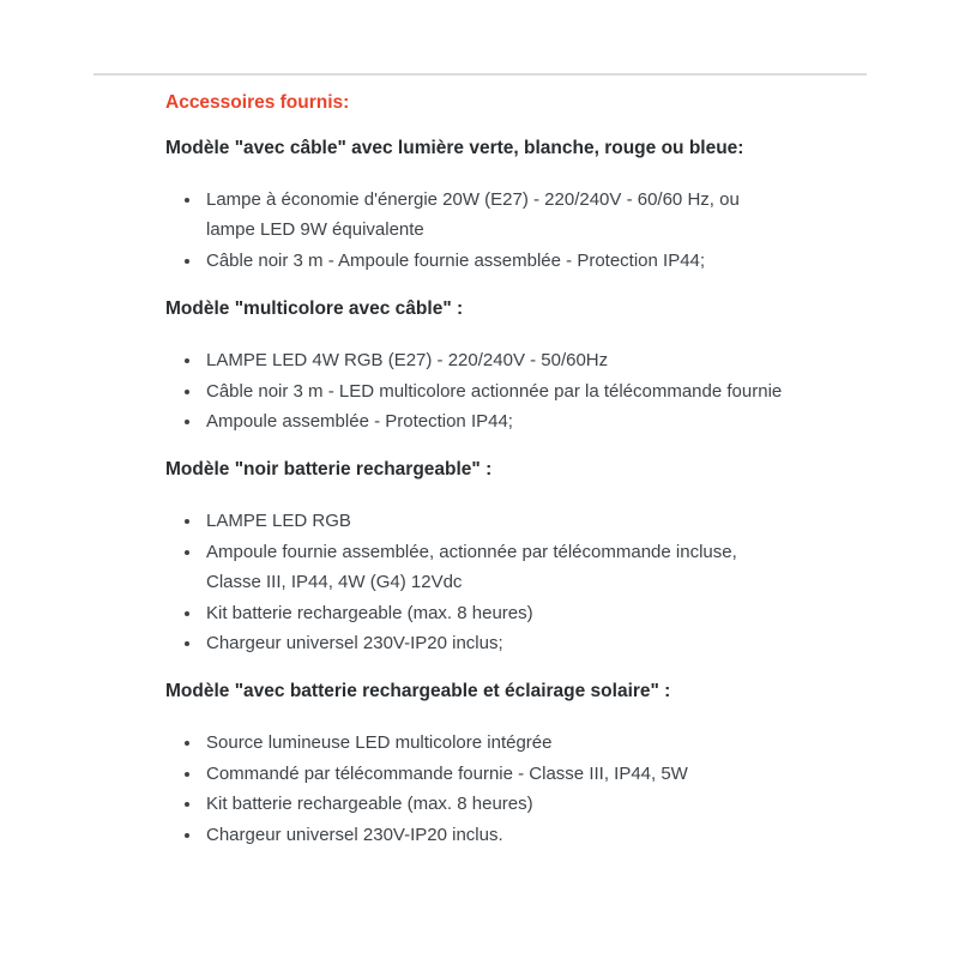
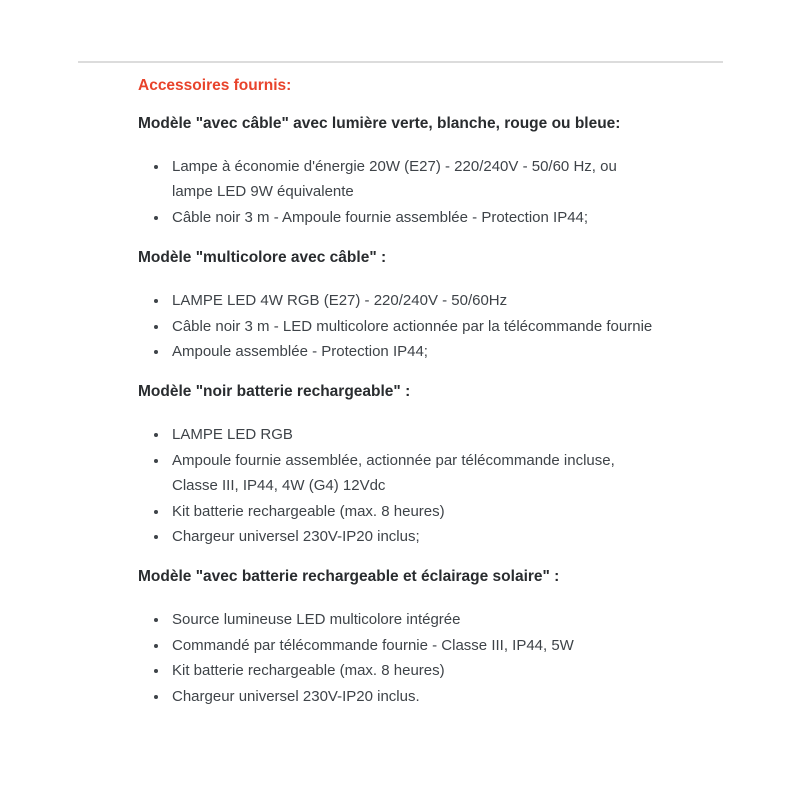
  Accessoires fournis:
  Modèle "avec câble" avec lumière verte, blanche, rouge ou bleue:
- Lampe à économie d'énergie 20W (E27) - 220/240V - 60/60 Hz, ou lampe LED 9W équivalente
+ Lampe à économie d'énergie 20W (E27) - 220/240V - 50/60 Hz, ou lampe LED 9W équivalente
  Câble noir 3 m - Ampoule fournie assemblée - Protection IP44;
  Modèle "multicolore avec câble" :
  LAMPE LED 4W RGB (E27) - 220/240V - 50/60Hz
  Câble noir 3 m - LED multicolore actionnée par la télécommande fournie
  Ampoule assemblée - Protection IP44;
  Modèle "noir batterie rechargeable" :
  LAMPE LED RGB
  Ampoule fournie assemblée, actionnée par télécommande incluse, Classe III, IP44, 4W (G4) 12Vdc
  Kit batterie rechargeable (max. 8 heures)
  Chargeur universel 230V-IP20 inclus;
  Modèle "avec batterie rechargeable et éclairage solaire" :
  Source lumineuse LED multicolore intégrée
  Commandé par télécommande fournie - Classe III, IP44, 5W
  Kit batterie rechargeable (max. 8 heures)
  Chargeur universel 230V-IP20 inclus.
